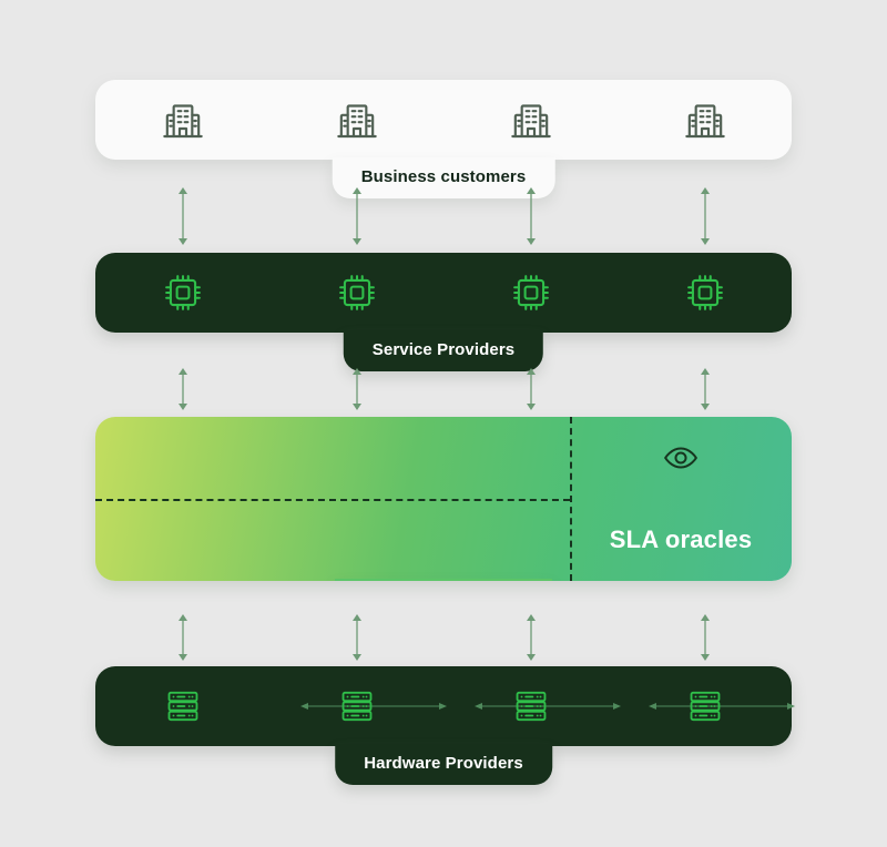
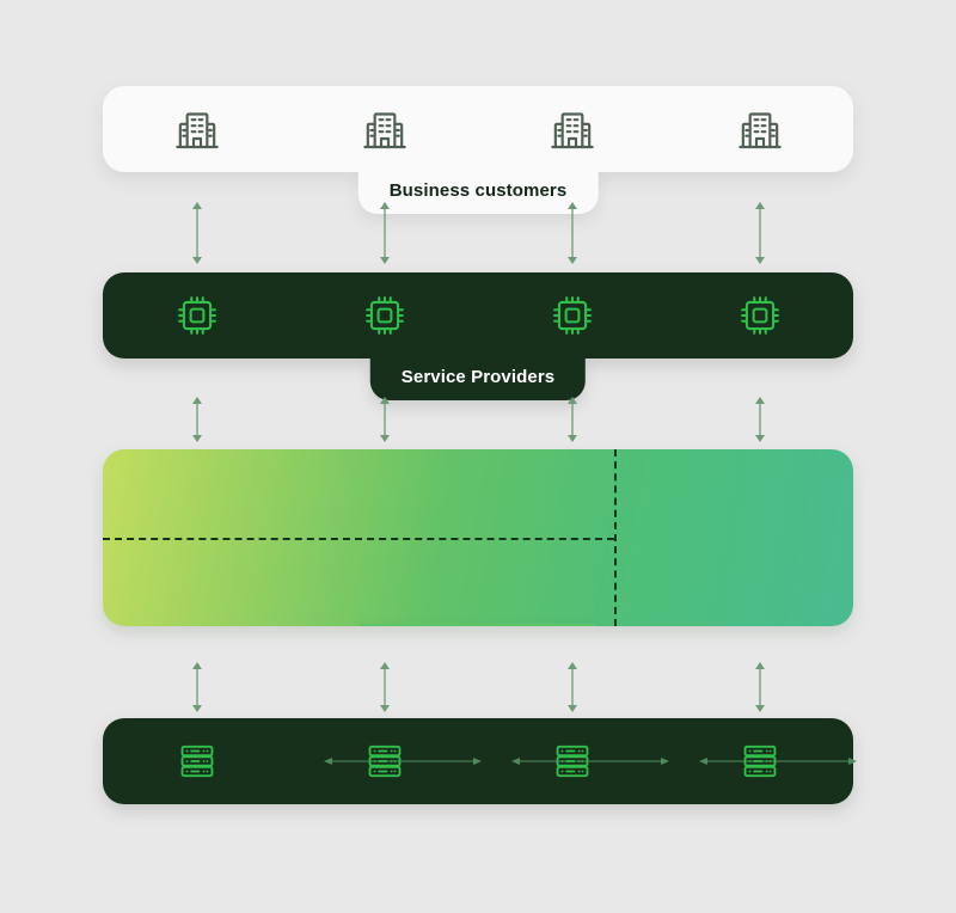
  Business customers
  Service Providers
- SLA oracles
- Hardware Providers
